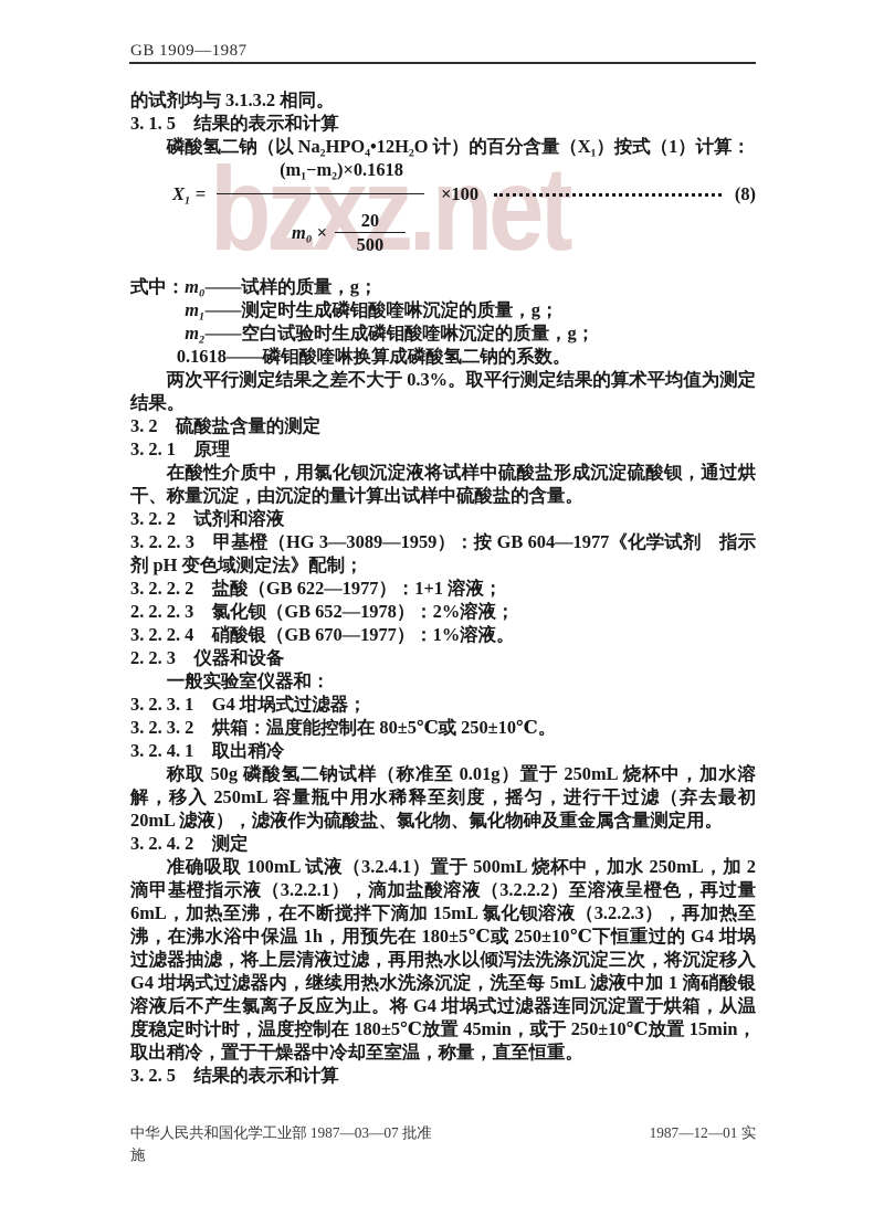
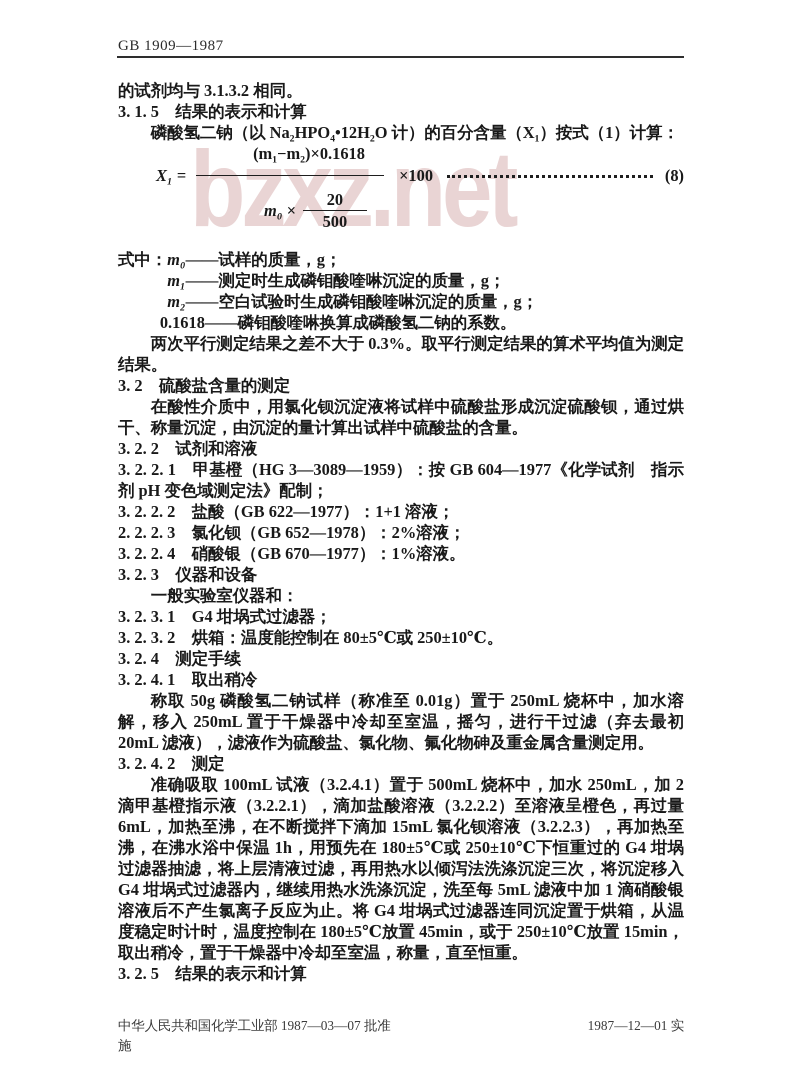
  bzxz.net
  GB 1909—1987
  的试剂均与 3.1.3.2 相同。
  3. 1. 5 结果的表示和计算
  磷酸氢二钠（以 Na₂HPO₄•12H₂O 计）的百分含量（X₁）按式（1）计算：
  (m₁−m₂)×0.1618
  X₁ =
  ×100
  (8)
  m₀ ×
  20
  500
  式中：m₀——试样的质量，g；
  m₁——测定时生成磷钼酸喹啉沉淀的质量，g；
  m₂——空白试验时生成磷钼酸喹啉沉淀的质量，g；
  0.1618——磷钼酸喹啉换算成磷酸氢二钠的系数。
  两次平行测定结果之差不大于 0.3%。取平行测定结果的算术平均值为测定结果。
  3. 2 硫酸盐含量的测定
- 3. 2. 1 原理
  在酸性介质中，用氯化钡沉淀液将试样中硫酸盐形成沉淀硫酸钡，通过烘干、称量沉淀，由沉淀的量计算出试样中硫酸盐的含量。
  3. 2. 2 试剂和溶液
- 3. 2. 2. 3 甲基橙（HG 3—3089—1959）：按 GB 604—1977《化学试剂 指示剂 pH 变色域测定法》配制；
+ 3. 2. 2. 1 甲基橙（HG 3—3089—1959）：按 GB 604—1977《化学试剂 指示剂 pH 变色域测定法》配制；
  3. 2. 2. 2 盐酸（GB 622—1977）：1+1 溶液；
  2. 2. 2. 3 氯化钡（GB 652—1978）：2%溶液；
  3. 2. 2. 4 硝酸银（GB 670—1977）：1%溶液。
- 2. 2. 3 仪器和设备
+ 3. 2. 3 仪器和设备
  一般实验室仪器和：
  3. 2. 3. 1 G4 坩埚式过滤器；
  3. 2. 3. 2 烘箱：温度能控制在 80±5℃或 250±10℃。
+ 3. 2. 4 测定手续
  3. 2. 4. 1 取出稍冷
- 称取 50g 磷酸氢二钠试样（称准至 0.01g）置于 250mL 烧杯中，加水溶解，移入 250mL 容量瓶中用水稀释至刻度，摇匀，进行干过滤（弃去最初 20mL 滤液），滤液作为硫酸盐、氯化物、氟化物砷及重金属含量测定用。
+ 称取 50g 磷酸氢二钠试样（称准至 0.01g）置于 250mL 烧杯中，加水溶解，移入 250mL 置于干燥器中冷却至室温，摇匀，进行干过滤（弃去最初 20mL 滤液），滤液作为硫酸盐、氯化物、氟化物砷及重金属含量测定用。
  3. 2. 4. 2 测定
  准确吸取 100mL 试液（3.2.4.1）置于 500mL 烧杯中，加水 250mL，加 2 滴甲基橙指示液（3.2.2.1），滴加盐酸溶液（3.2.2.2）至溶液呈橙色，再过量 6mL，加热至沸，在不断搅拌下滴加 15mL 氯化钡溶液（3.2.2.3），再加热至沸，在沸水浴中保温 1h，用预先在 180±5℃或 250±10℃下恒重过的 G4 坩埚过滤器抽滤，将上层清液过滤，再用热水以倾泻法洗涤沉淀三次，将沉淀移入 G4 坩埚式过滤器内，继续用热水洗涤沉淀，洗至每 5mL 滤液中加 1 滴硝酸银溶液后不产生氯离子反应为止。将 G4 坩埚式过滤器连同沉淀置于烘箱，从温度稳定时计时，温度控制在 180±5℃放置 45min，或于 250±10℃放置 15min，取出稍冷，置于干燥器中冷却至室温，称量，直至恒重。
  3. 2. 5 结果的表示和计算
  中华人民共和国化学工业部 1987—03—07 批准
  1987—12—01 实
  施
